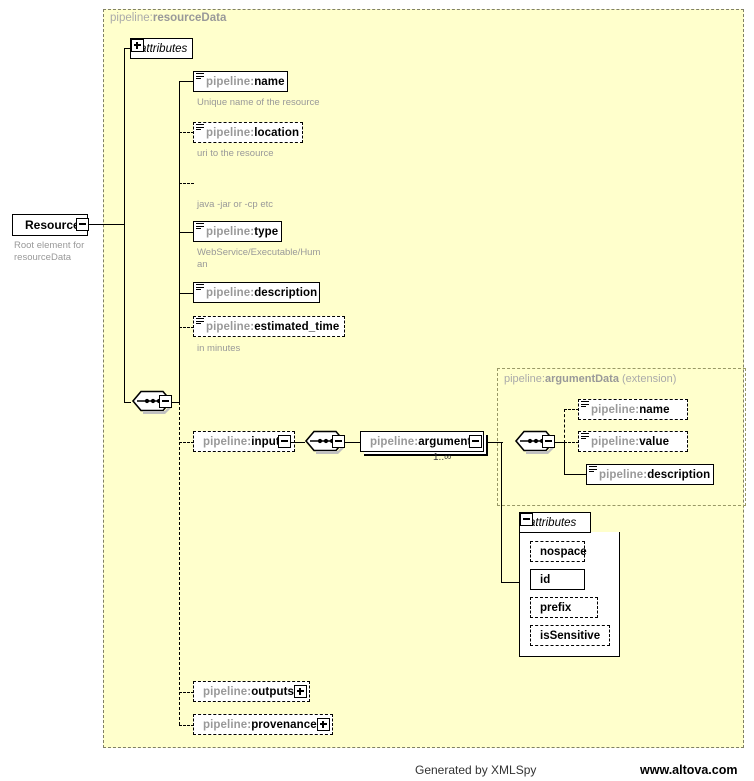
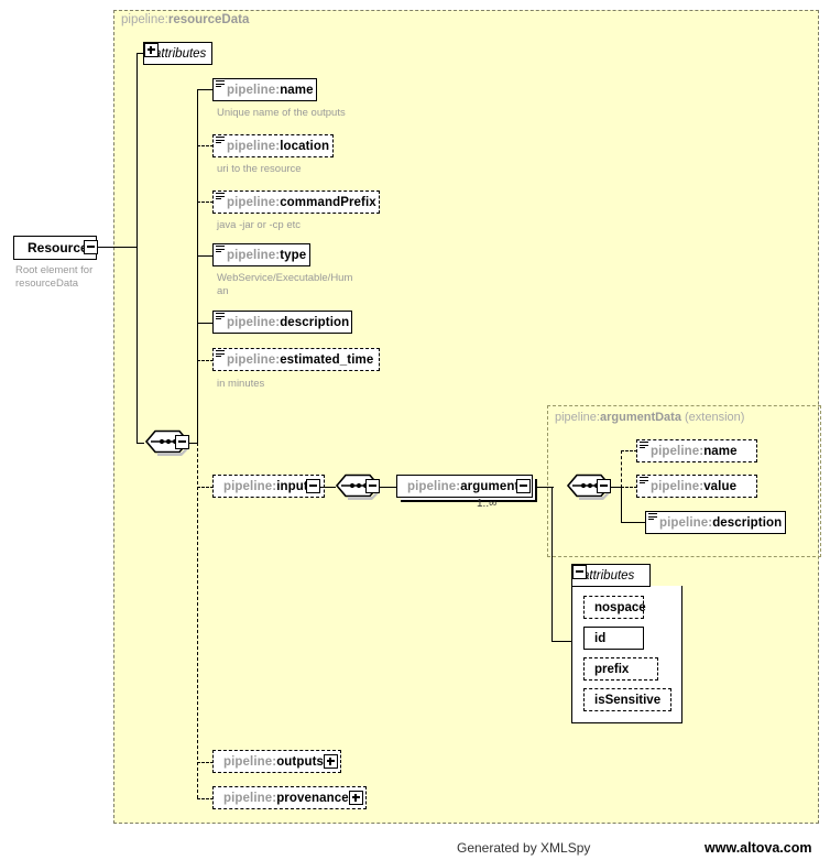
  pipeline:resourceData
  Resourc
  Root element for
  resourceData
  ttributes
  pipeline:name
- Unique name of the resource
+ Unique name of the outputs
  pipeline:location
  uri to the resource
+ pipeline:commandPrefix
  java -jar or -cp etc
  pipeline:type
  WebService/Executable/Hum
  an
  pipeline:description
  pipeline:estimated_time
  in minutes
  pipeline:inpu
  pipeline:argumen
  1..∞
  pipeline:argumentData (extension)
  pipeline:name
  pipeline:value
  pipeline:description
  ttributes
  nospace
  id
  prefix
  isSensitive
  pipeline:outputs
  pipeline:provenance
  Generated by XMLSpy
  www.altova.com
